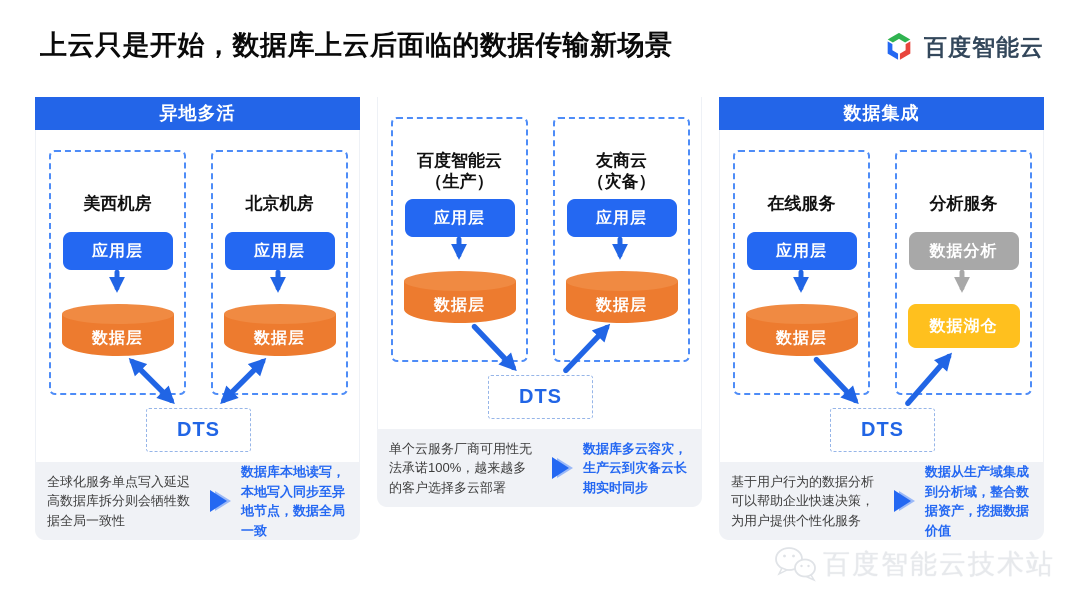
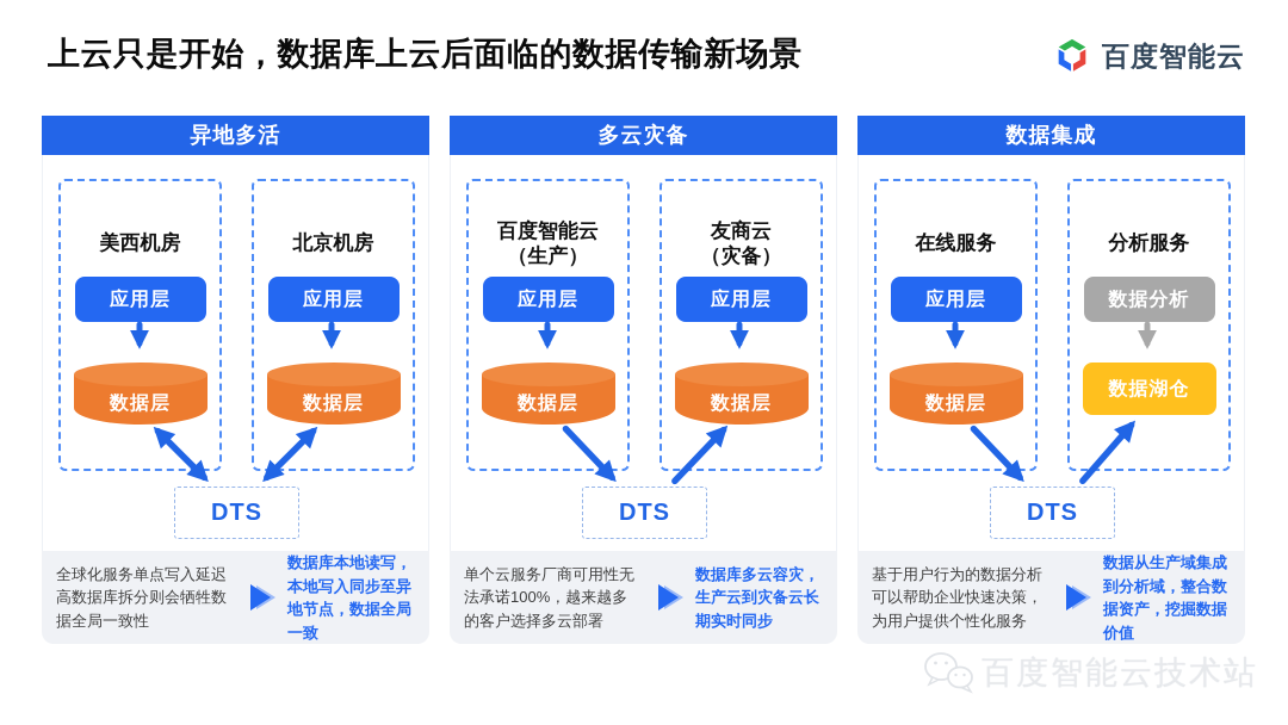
  上云只是开始，数据库上云后面临的数据传输新场景
  百度智能云
  异地多活
  美西机房
  应用层
  数据层
  北京机房
  应用层
  数据层
  DTS
  全球化服务单点写入延迟高数据库拆分则会牺牲数据全局一致性
  数据库本地读写，本地写入同步至异地节点，数据全局一致
+ 多云灾备
  百度智能云
  （生产）
  应用层
  数据层
  友商云
  （灾备）
  应用层
  数据层
  DTS
  单个云服务厂商可用性无法承诺100%，越来越多的客户选择多云部署
  数据库多云容灾，生产云到灾备云长期实时同步
  数据集成
  在线服务
  应用层
  数据层
  分析服务
  数据分析
  数据湖仓
  DTS
  基于用户行为的数据分析可以帮助企业快速决策，为用户提供个性化服务
  数据从生产域集成到分析域，整合数据资产，挖掘数据价值
  百度智能云技术站
